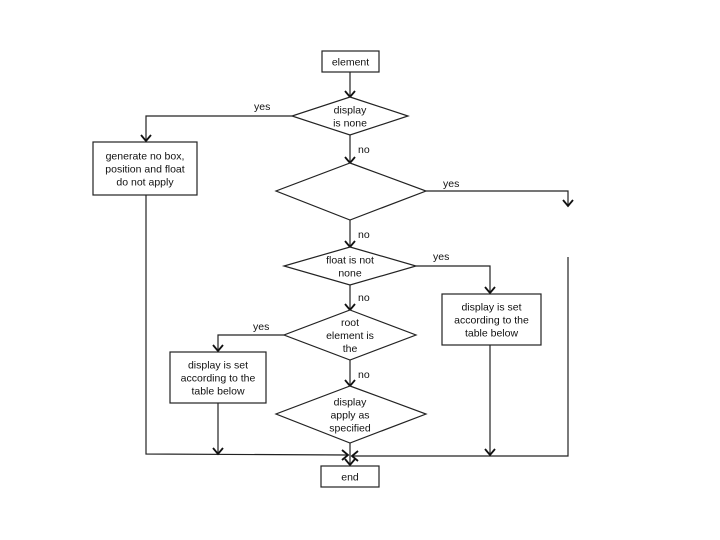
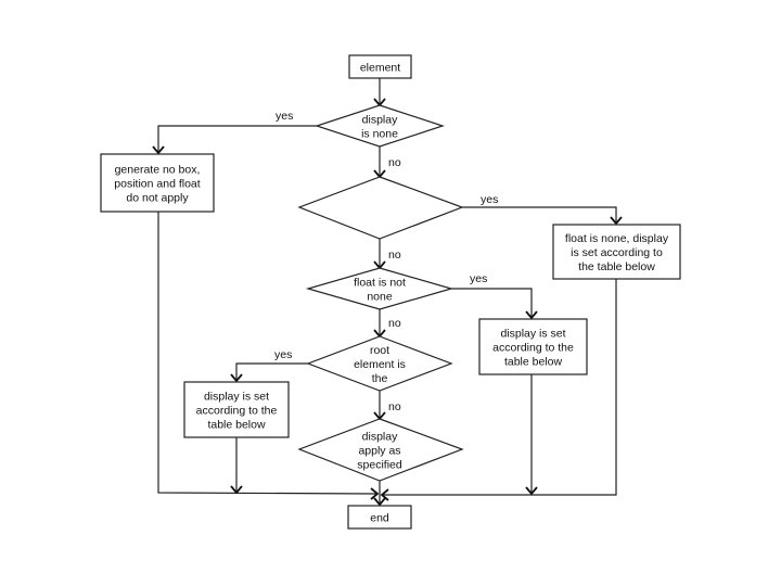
  yes
  no
  yes
  no
  yes
  no
  yes
  no
  element
  display
  is none
  generate no box,
  position and float
  do not apply
+ float is none, display
+ is set according to
+ the table below
  float is not
  none
  display is set
  according to the
  table below
  root
  element is
  the
  display is set
  according to the
  table below
  display
  apply as
  specified
  end
